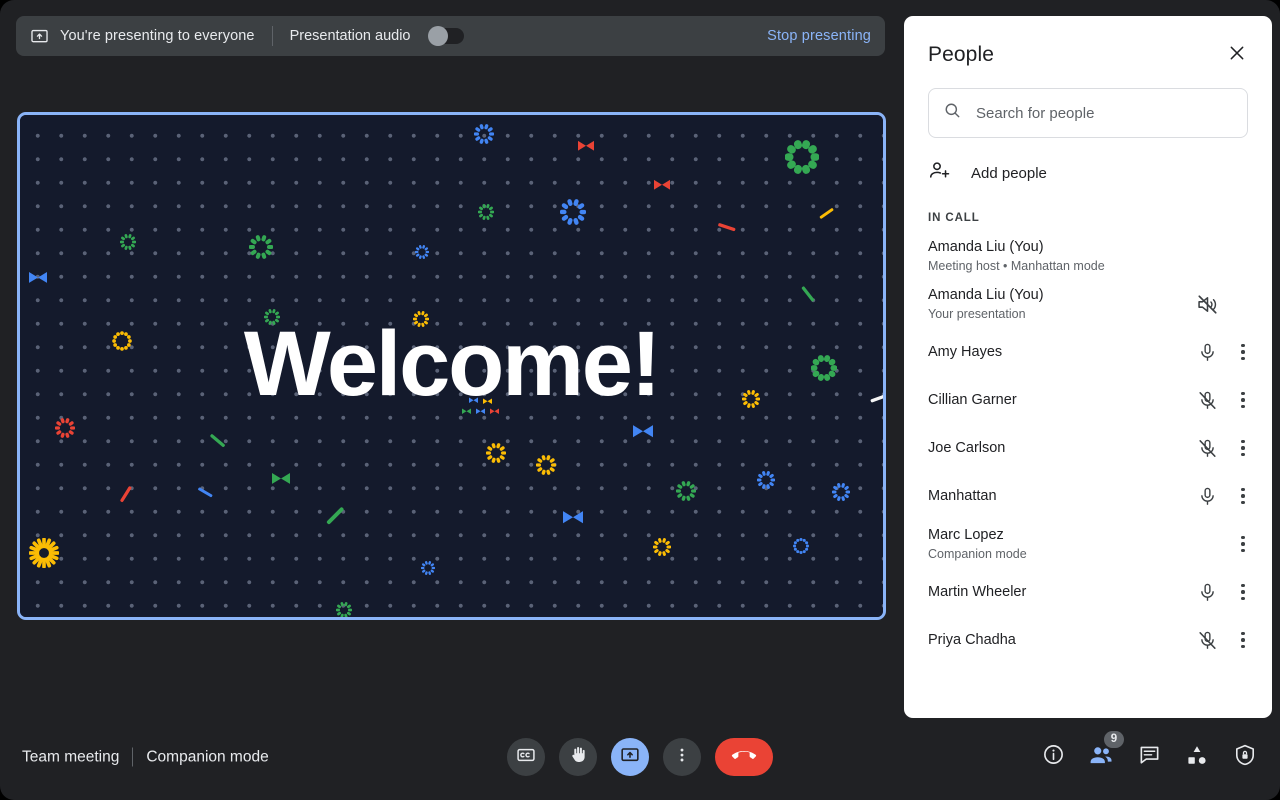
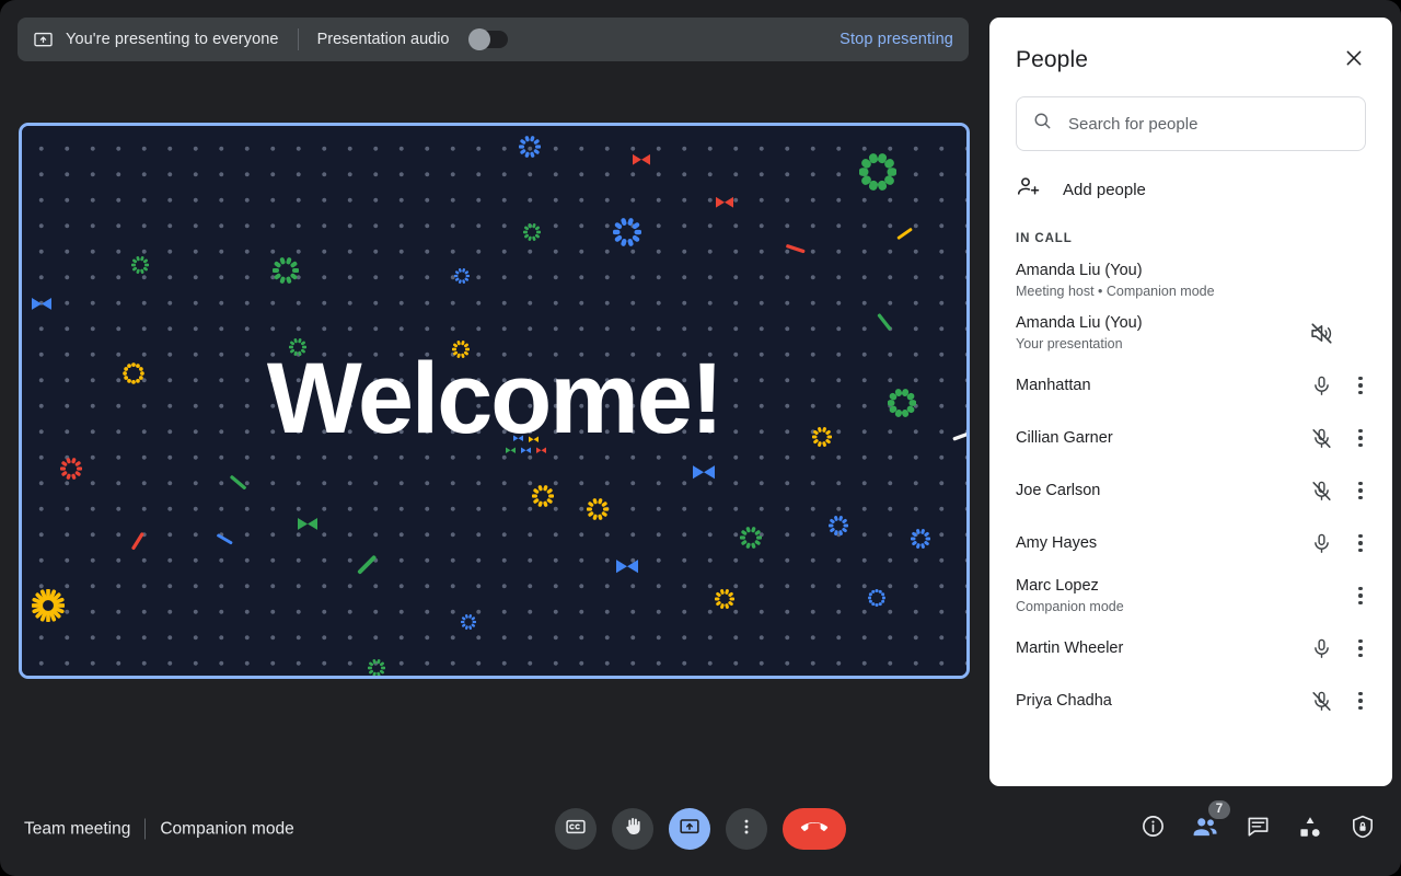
  You're presenting to everyone
  Presentation audio
  Stop presenting
  Welcome!
  Team meeting
  Companion mode
- 9
+ 7
  People
  Search for people
  Add people
  IN CALL
  Amanda Liu (You)
- Meeting host • Manhattan mode
+ Meeting host • Companion mode
  Amanda Liu (You)
  Your presentation
- Amy Hayes
+ Manhattan
  Cillian Garner
  Joe Carlson
- Manhattan
+ Amy Hayes
  Marc Lopez
  Companion mode
  Martin Wheeler
  Priya Chadha
